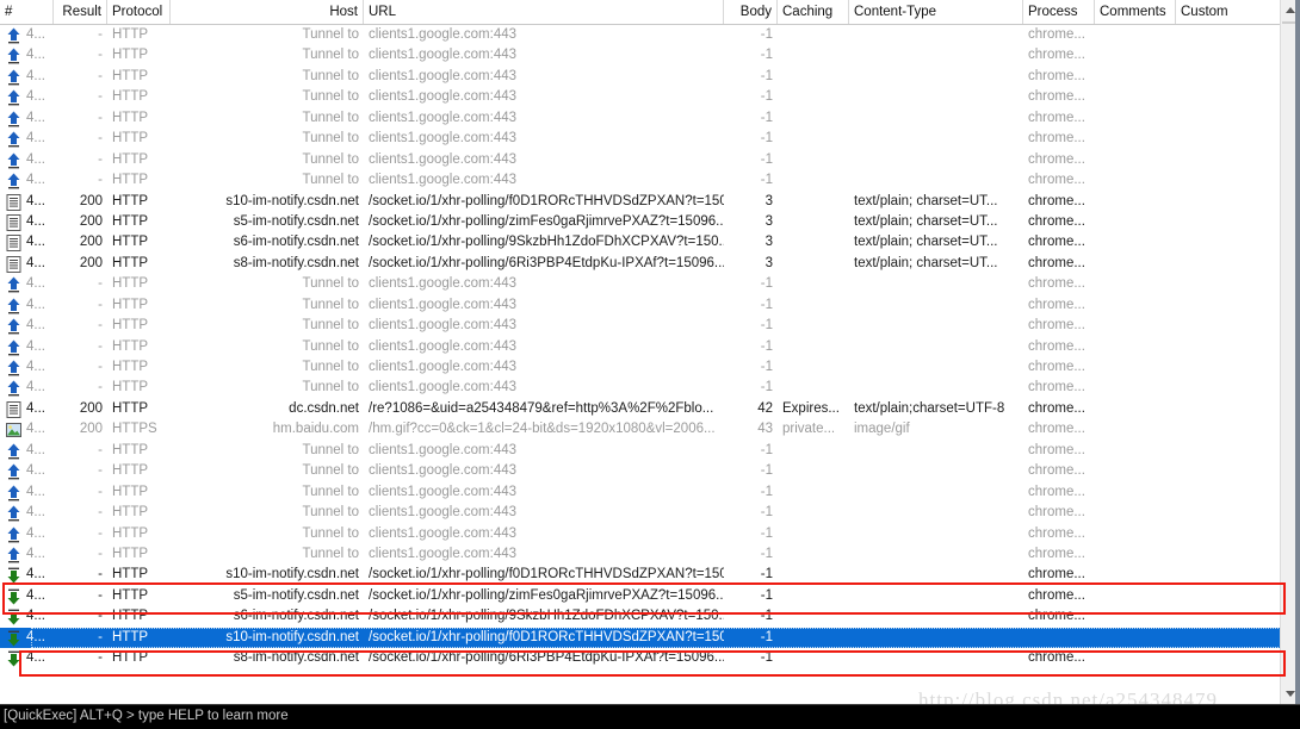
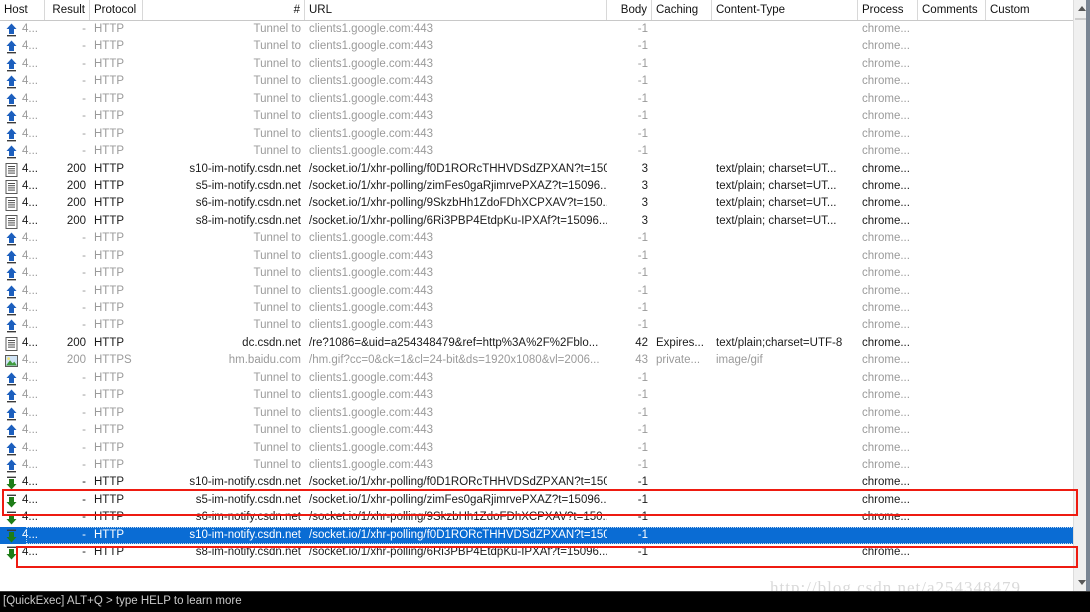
- #
+ Host
  Result
  Protocol
- Host
+ #
  URL
  Body
  Caching
  Content-Type
  Process
  Comments
  Custom
  4...
  -
  HTTP
  Tunnel to
  clients1.google.com:443
  -1
  chrome...
  4...
  -
  HTTP
  Tunnel to
  clients1.google.com:443
  -1
  chrome...
  4...
  -
  HTTP
  Tunnel to
  clients1.google.com:443
  -1
  chrome...
  4...
  -
  HTTP
  Tunnel to
  clients1.google.com:443
  -1
  chrome...
  4...
  -
  HTTP
  Tunnel to
  clients1.google.com:443
  -1
  chrome...
  4...
  -
  HTTP
  Tunnel to
  clients1.google.com:443
  -1
  chrome...
  4...
  -
  HTTP
  Tunnel to
  clients1.google.com:443
  -1
  chrome...
  4...
  -
  HTTP
  Tunnel to
  clients1.google.com:443
  -1
  chrome...
  4...
  200
  HTTP
  s10-im-notify.csdn.net
  /socket.io/1/xhr-polling/f0D1RORcTHHVDSdZPXAN?t=150
  3
  text/plain; charset=UT...
  chrome...
  4...
  200
  HTTP
  s5-im-notify.csdn.net
  /socket.io/1/xhr-polling/zimFes0gaRjimrvePXAZ?t=15096..
  3
  text/plain; charset=UT...
  chrome...
  4...
  200
  HTTP
  s6-im-notify.csdn.net
  /socket.io/1/xhr-polling/9SkzbHh1ZdoFDhXCPXAV?t=150.
  3
  text/plain; charset=UT...
  chrome...
  4...
  200
  HTTP
  s8-im-notify.csdn.net
  /socket.io/1/xhr-polling/6Ri3PBP4EtdpKu-IPXAf?t=15096...
  3
  text/plain; charset=UT...
  chrome...
  4...
  -
  HTTP
  Tunnel to
  clients1.google.com:443
  -1
  chrome...
  4...
  -
  HTTP
  Tunnel to
  clients1.google.com:443
  -1
  chrome...
  4...
  -
  HTTP
  Tunnel to
  clients1.google.com:443
  -1
  chrome...
  4...
  -
  HTTP
  Tunnel to
  clients1.google.com:443
  -1
  chrome...
  4...
  -
  HTTP
  Tunnel to
  clients1.google.com:443
  -1
  chrome...
  4...
  -
  HTTP
  Tunnel to
  clients1.google.com:443
  -1
  chrome...
  4...
  200
  HTTP
  dc.csdn.net
  /re?1086=&uid=a254348479&ref=http%3A%2F%2Fblo...
  42
  Expires...
  text/plain;charset=UTF-8
  chrome...
  4...
  200
  HTTPS
  hm.baidu.com
  /hm.gif?cc=0&ck=1&cl=24-bit&ds=1920x1080&vl=2006...
  43
  private...
  image/gif
  chrome...
  4...
  -
  HTTP
  Tunnel to
  clients1.google.com:443
  -1
  chrome...
  4...
  -
  HTTP
  Tunnel to
  clients1.google.com:443
  -1
  chrome...
  4...
  -
  HTTP
  Tunnel to
  clients1.google.com:443
  -1
  chrome...
  4...
  -
  HTTP
  Tunnel to
  clients1.google.com:443
  -1
  chrome...
  4...
  -
  HTTP
  Tunnel to
  clients1.google.com:443
  -1
  chrome...
  4...
  -
  HTTP
  Tunnel to
  clients1.google.com:443
  -1
  chrome...
  4...
  -
  HTTP
  s10-im-notify.csdn.net
  /socket.io/1/xhr-polling/f0D1RORcTHHVDSdZPXAN?t=150
  -1
  chrome...
  4...
  -
  HTTP
  s5-im-notify.csdn.net
  /socket.io/1/xhr-polling/zimFes0gaRjimrvePXAZ?t=15096..
  -1
  chrome...
  4...
  -
  HTTP
  s6-im-notify.csdn.net
  /socket.io/1/xhr-polling/9SkzbHh1ZdoFDhXCPXAV?t=150.
  -1
  chrome...
  4...
  -
  HTTP
  s10-im-notify.csdn.net
  /socket.io/1/xhr-polling/f0D1RORcTHHVDSdZPXAN?t=150
  -1
  4...
  -
  HTTP
  s8-im-notify.csdn.net
  /socket.io/1/xhr-polling/6Ri3PBP4EtdpKu-IPXAf?t=15096...
  -1
  chrome...
  http://blog.csdn.net/a254348479
  [QuickExec] ALT+Q > type HELP to learn more
